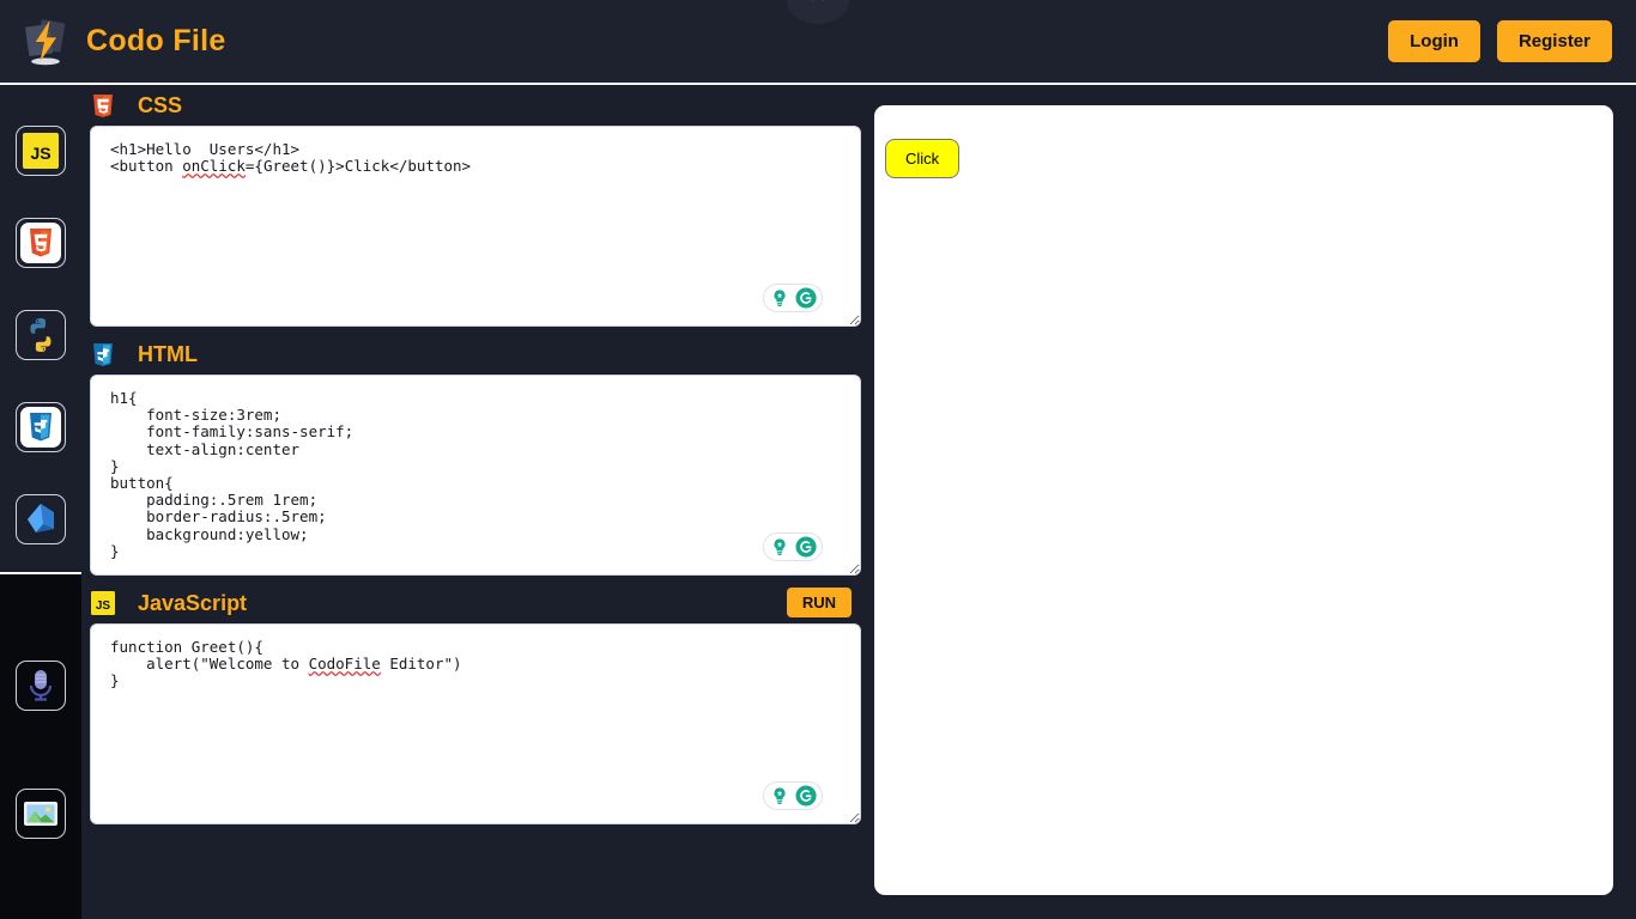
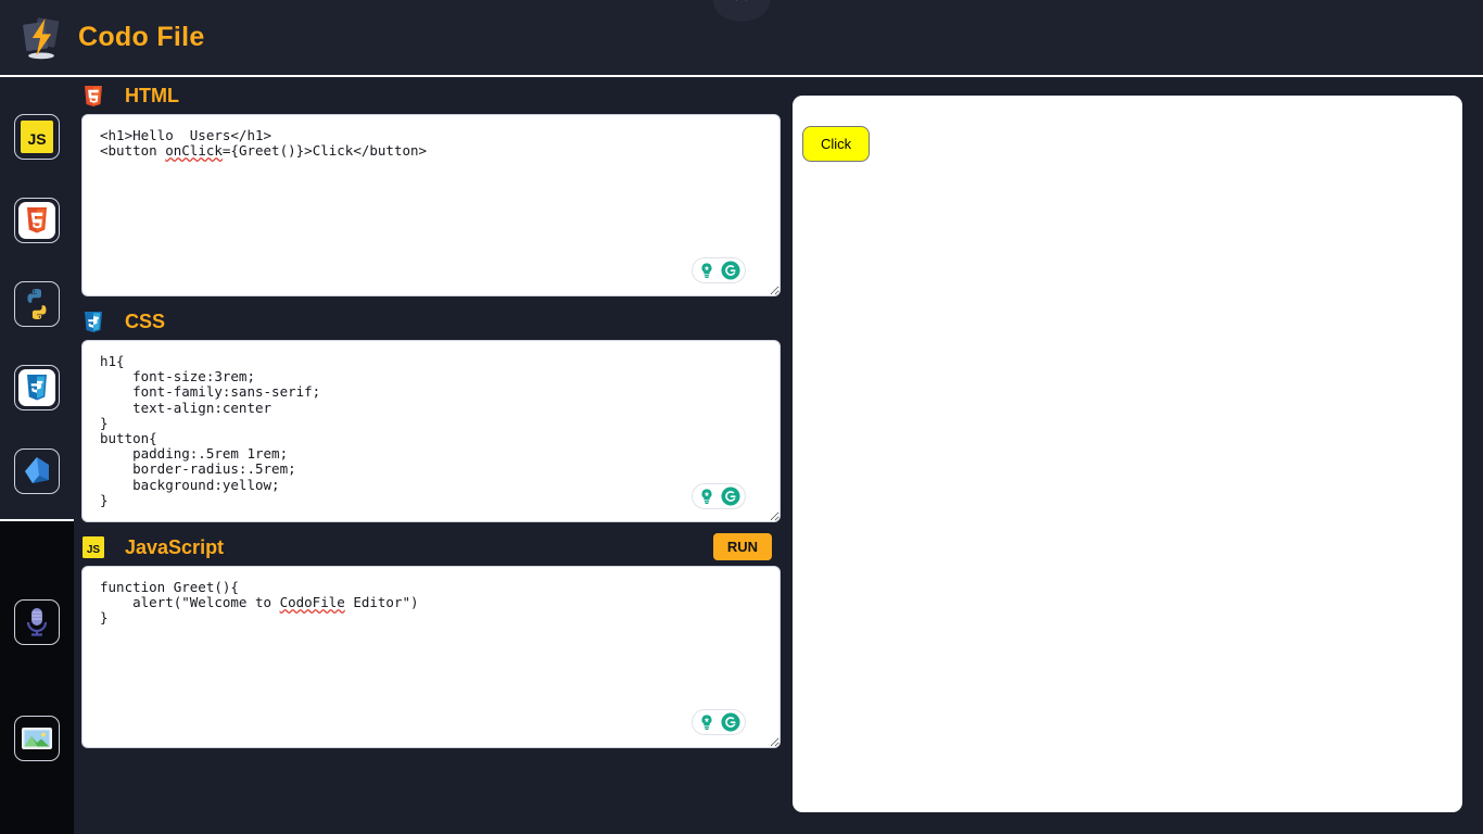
  Codo File
- Login
- Register
  JS
- CSS
+ HTML
  <h1>Hello Users</h1>
  <button onClick={Greet()}>Click</button>
- HTML
+ CSS
  h1{
  font-size:3rem;
  font-family:sans-serif;
  text-align:center
  }
  button{
  padding:.5rem 1rem;
  border-radius:.5rem;
  background:yellow;
  }
  JS
  JavaScript
  RUN
  function Greet(){
  alert("Welcome to CodoFile Editor")
  }
  Click
